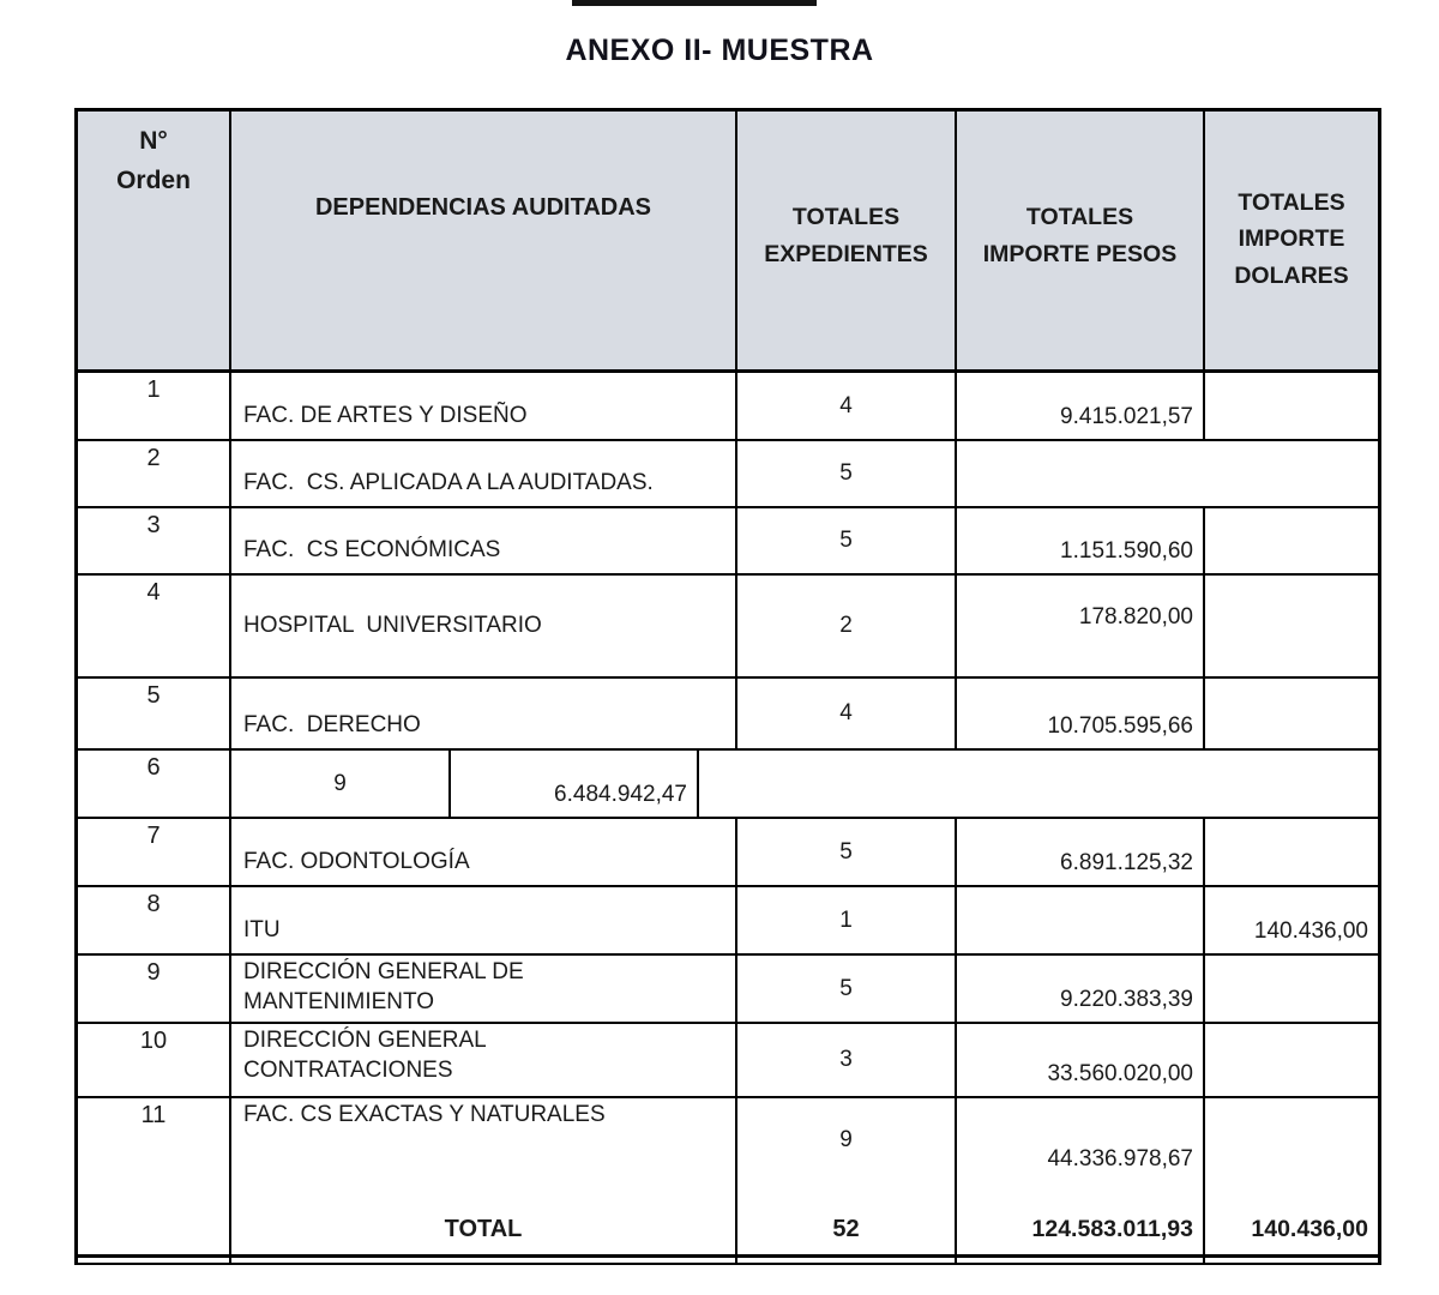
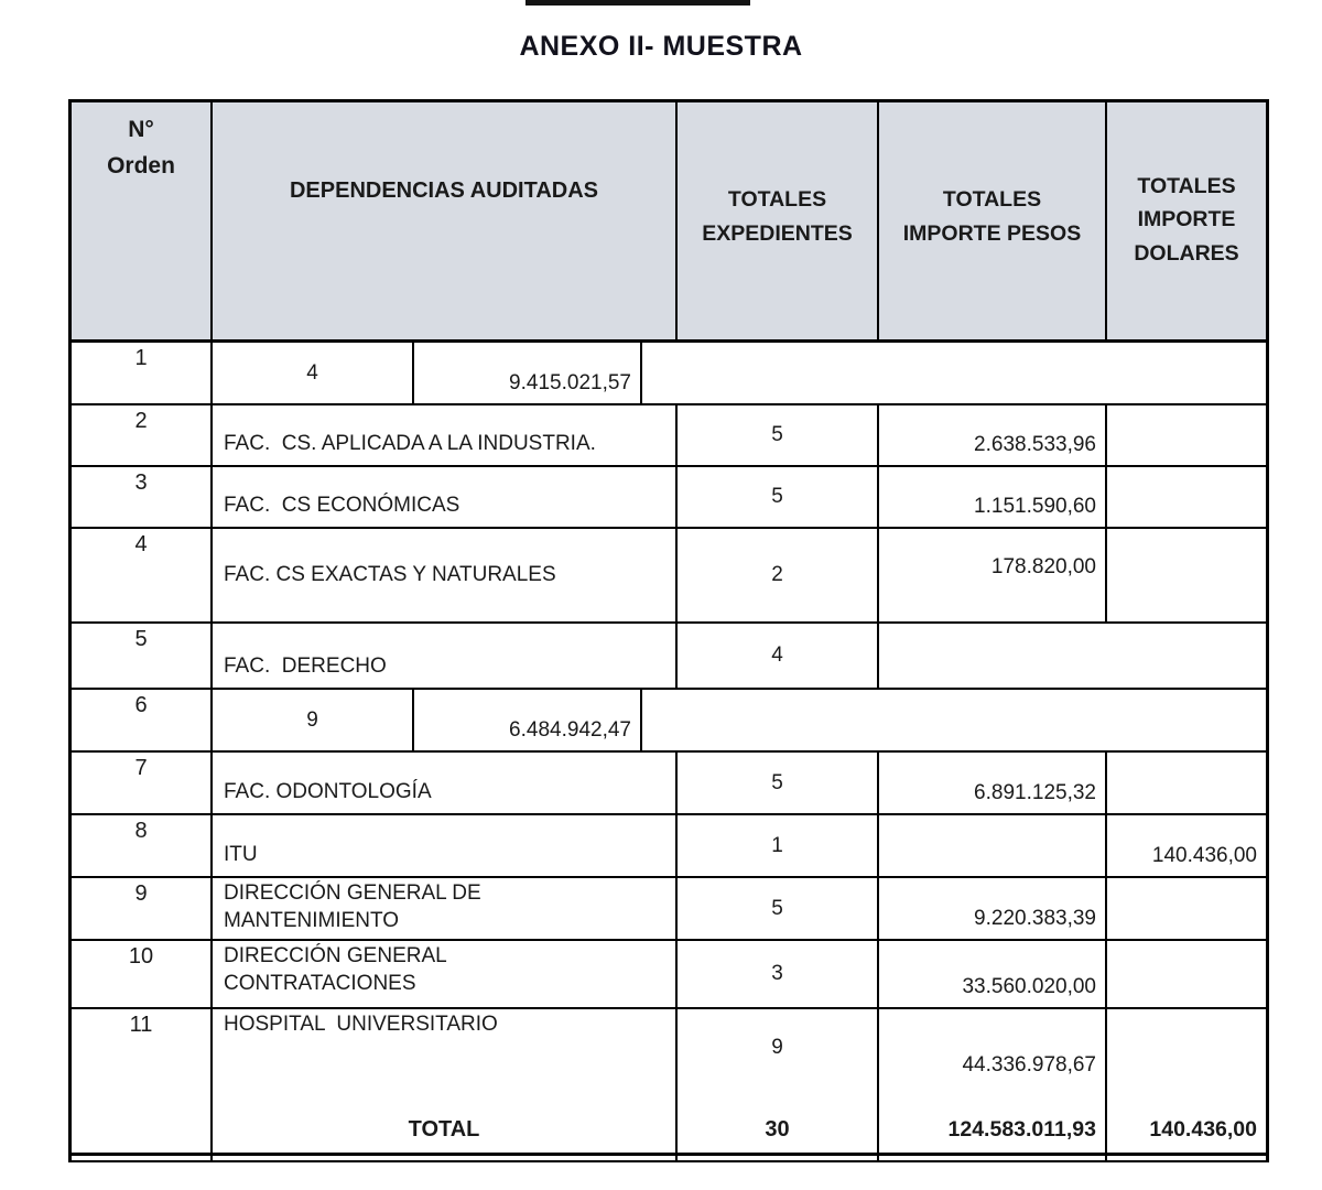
  ANEXO II- MUESTRA
  N°
  Orden
  DEPENDENCIAS AUDITADAS
  TOTALES
  EXPEDIENTES
  TOTALES
  IMPORTE PESOS
  TOTALES
  IMPORTE
  DOLARES
  1
- FAC. DE ARTES Y DISEÑO
  4
  9.415.021,57
  2
- FAC. CS. APLICADA A LA AUDITADAS.
+ FAC. CS. APLICADA A LA INDUSTRIA.
  5
+ 2.638.533,96
  3
  FAC. CS ECONÓMICAS
  5
  1.151.590,60
  4
- HOSPITAL UNIVERSITARIO
+ FAC. CS EXACTAS Y NATURALES
  2
  178.820,00
  5
  FAC. DERECHO
  4
- 10.705.595,66
  6
  9
  6.484.942,47
  7
  FAC. ODONTOLOGÍA
  5
  6.891.125,32
  8
  ITU
  1
  140.436,00
  9
  DIRECCIÓN GENERAL DE
  MANTENIMIENTO
  5
  9.220.383,39
  10
  DIRECCIÓN GENERAL
  CONTRATACIONES
  3
  33.560.020,00
  11
- FAC. CS EXACTAS Y NATURALES
+ HOSPITAL UNIVERSITARIO
  9
  44.336.978,67
  TOTAL
- 52
+ 30
  124.583.011,93
  140.436,00
